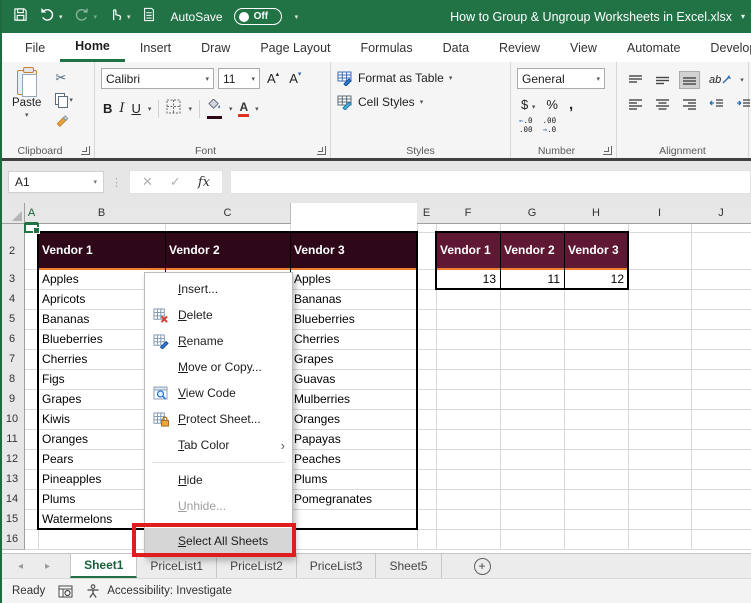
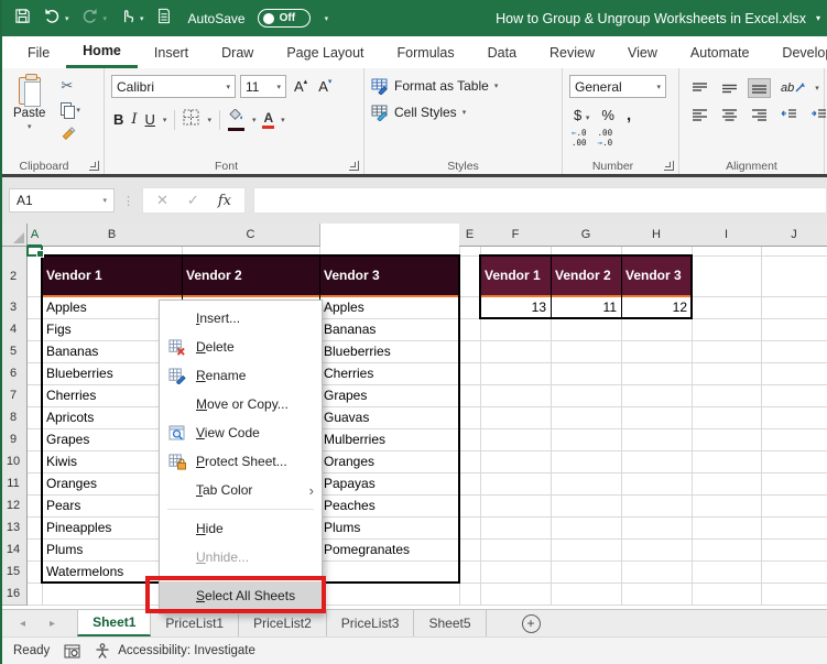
  AutoSave
  Off
  How to Group & Ungroup Worksheets in Excel.xlsx
  ▾
  File
  Home
  Insert
  Draw
  Page Layout
  Formulas
  Data
  Review
  View
  Automate
  Paste
  ✂
  Clipboard
  Calibri
  11
  A
  A
  B
  I
  U
  A
  Font
  Format as Table
  Cell Styles
  Styles
  General
  %
  ,
  ←.0
  .00
  .00
  →.0
  Number
  ab
  Alignment
  A1
  ⋮
  ✕
  ✓
  fx
  A
  B
  C
  E
  F
  G
  H
  I
  J
  2
  3
  4
  5
  6
  7
  8
  9
  10
  11
  12
  13
  14
  15
  16
  Vendor 1
  Apples
- Apricots
+ Figs
  Bananas
  Blueberries
  Cherries
- Figs
+ Apricots
  Grapes
  Kiwis
  Oranges
  Pears
  Pineapples
  Plums
  Watermelons
  Vendor 2
  Vendor 3
  Apples
  Bananas
  Blueberries
  Cherries
  Grapes
  Guavas
  Mulberries
  Oranges
  Papayas
  Peaches
  Plums
  Pomegranates
  Vendor 1
  13
  Vendor 2
  11
  Vendor 3
  12
  Insert...
  Delete
  Rename
  Move or Copy...
  View Code
  Protect Sheet...
  Tab Color
  ›
  Hide
  Unhide...
  Select All Sheets
  ◂
  ▸
  Sheet1
  PriceList1
  PriceList2
  PriceList3
  Sheet5
  +
  Ready
  Accessibility: Investigate
